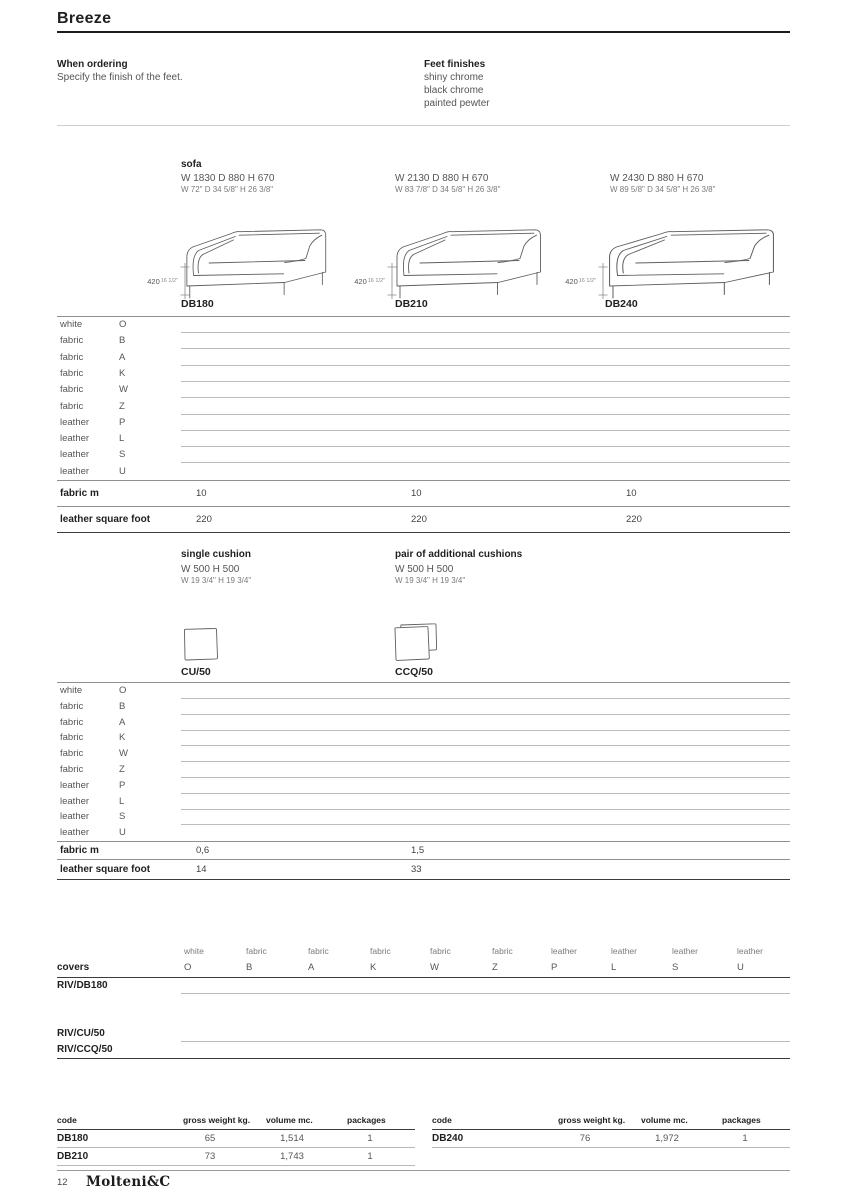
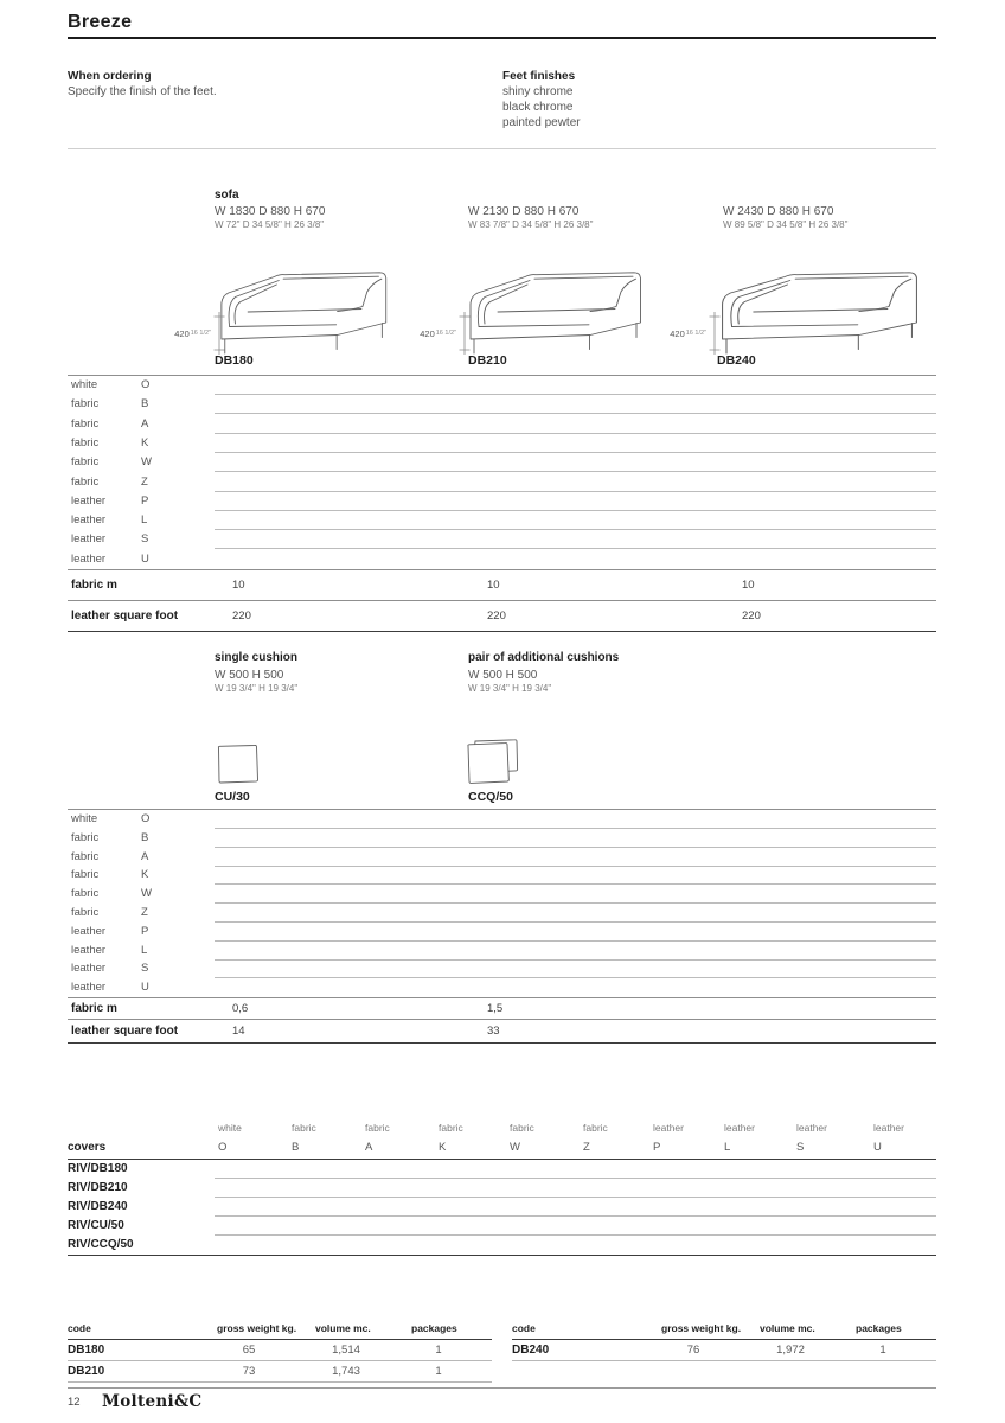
  Breeze
  When ordering
  Specify the finish of the feet.
  Feet finishes
  shiny chrome
  black chrome
  painted pewter
  sofa
  W 1830 D 880 H 670
  W 72" D 34 5/8" H 26 3/8"
  W 2130 D 880 H 670
  W 83 7/8" D 34 5/8" H 26 3/8"
  W 2430 D 880 H 670
  W 89 5/8" D 34 5/8" H 26 3/8"
  420
  420
  420
  DB180
  DB210
  DB240
  white
  O
  fabric
  B
  fabric
  A
  fabric
  K
  fabric
  W
  fabric
  Z
  leather
  P
  leather
  L
  leather
  S
  leather
  U
  fabric m
  10
  10
  10
  leather square foot
  220
  220
  220
  single cushion
  W 500 H 500
  W 19 3/4" H 19 3/4"
  pair of additional cushions
  W 500 H 500
  W 19 3/4" H 19 3/4"
- CU/50
+ CU/30
  CCQ/50
  white
  O
  fabric
  B
  fabric
  A
  fabric
  K
  fabric
  W
  fabric
  Z
  leather
  P
  leather
  L
  leather
  S
  leather
  U
  fabric m
  0,6
  1,5
  leather square foot
  14
  33
  white
  fabric
  fabric
  fabric
  fabric
  fabric
  leather
  leather
  leather
  leather
  covers
  O
  B
  A
  K
  W
  Z
  P
  L
  S
  U
  RIV/DB180
+ RIV/DB210
+ RIV/DB240
  RIV/CU/50
  RIV/CCQ/50
  code
  gross weight kg.
  volume mc.
  packages
  DB180
  65
  1,514
  1
  DB210
  73
  1,743
  1
  code
  gross weight kg.
  volume mc.
  packages
  DB240
  76
  1,972
  1
  12
  Molteni&C
